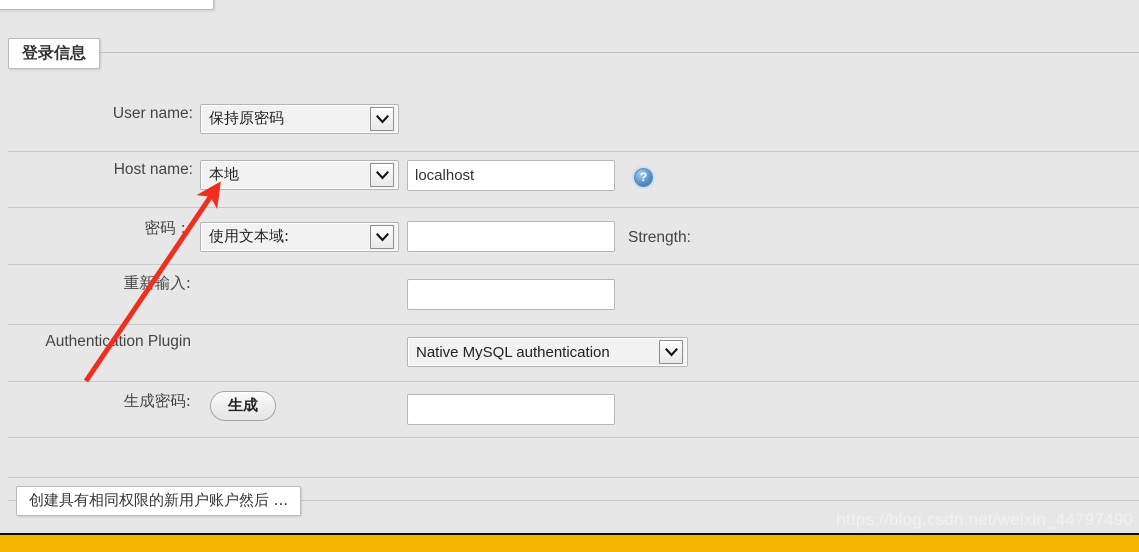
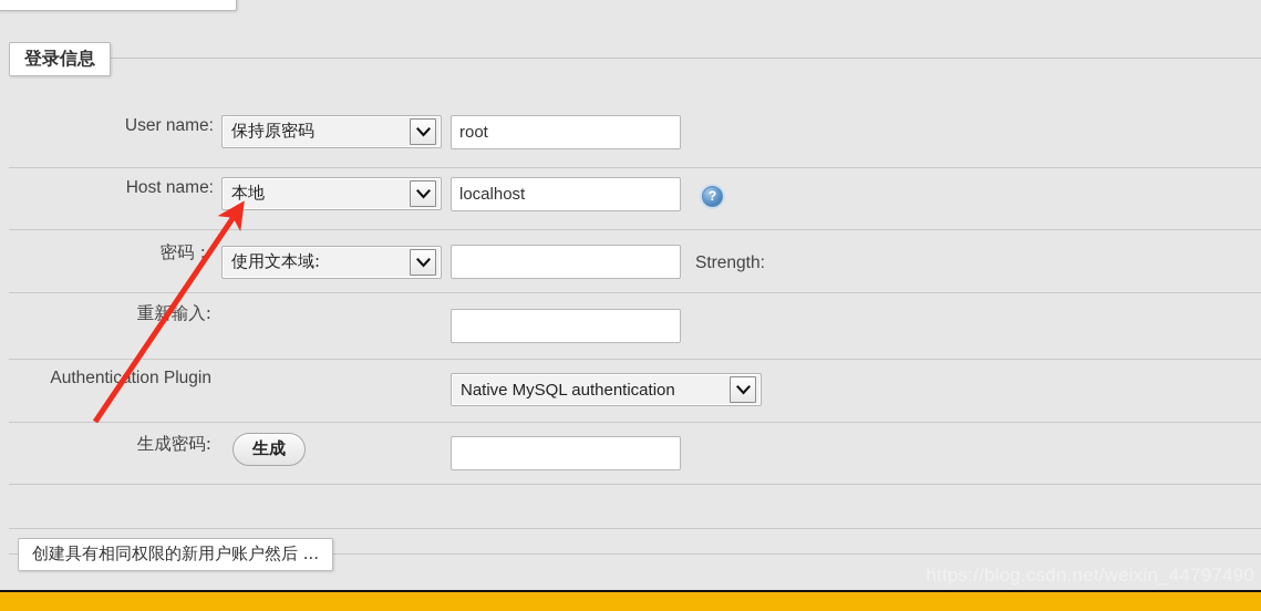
  登录信息
  User name:
  保持原密码
+ root
  Host name:
  本地
  localhost
  ?
  密码：
  使用文本域:
  Strength:
  重新输入:
  Authentiction Plugin
  Native MySQL authentication
  生成密码:
  生成
  创建具有相同权限的新用户账户然后 ...
